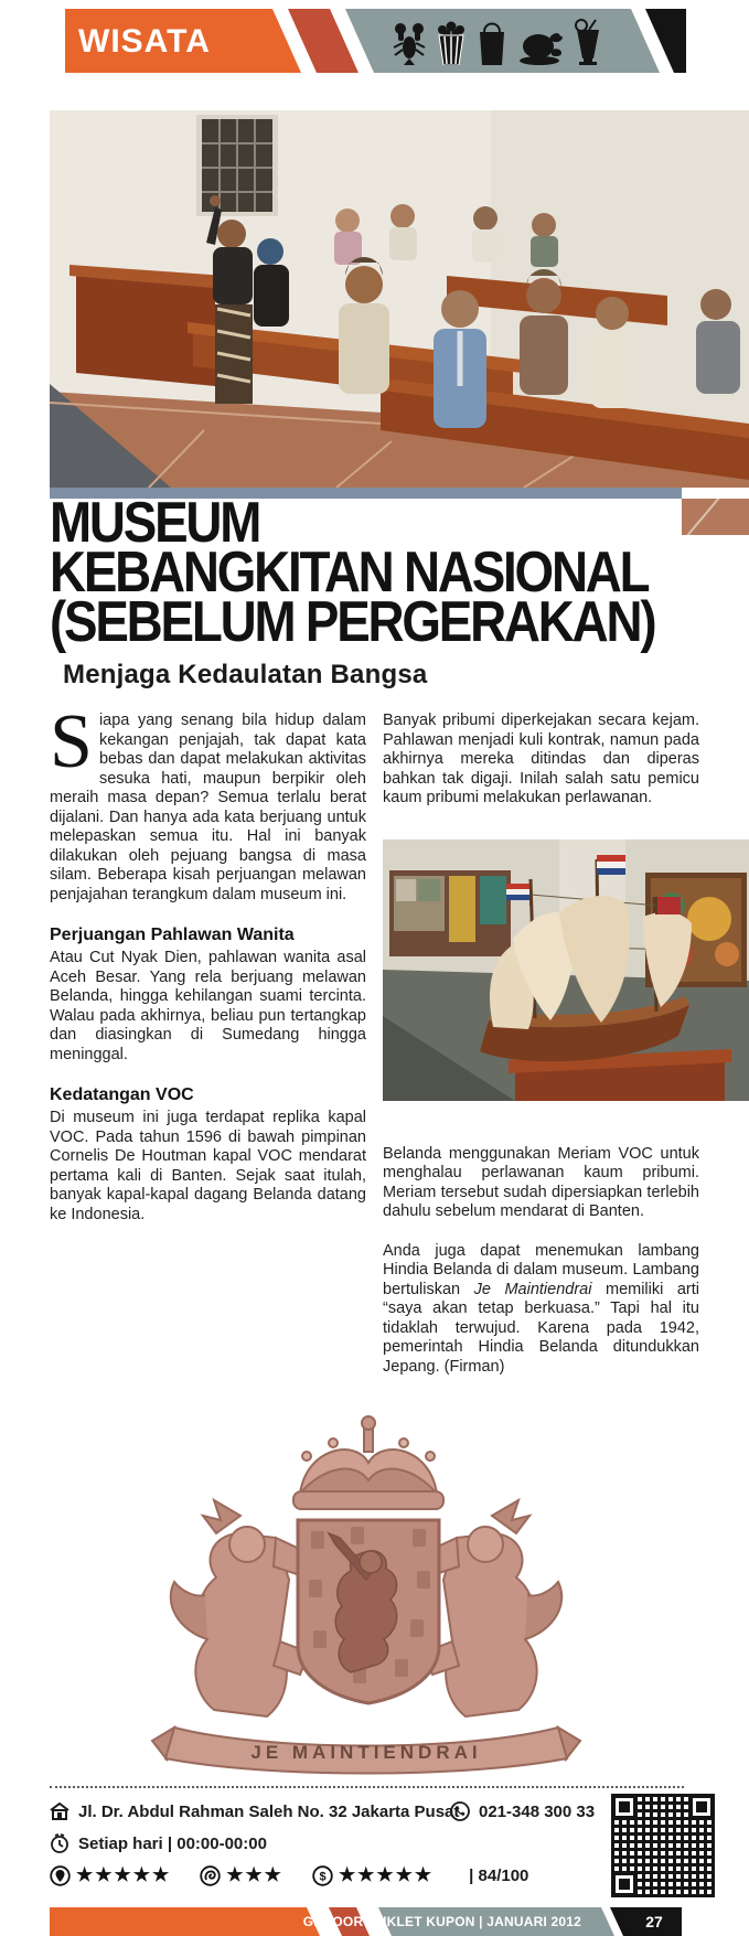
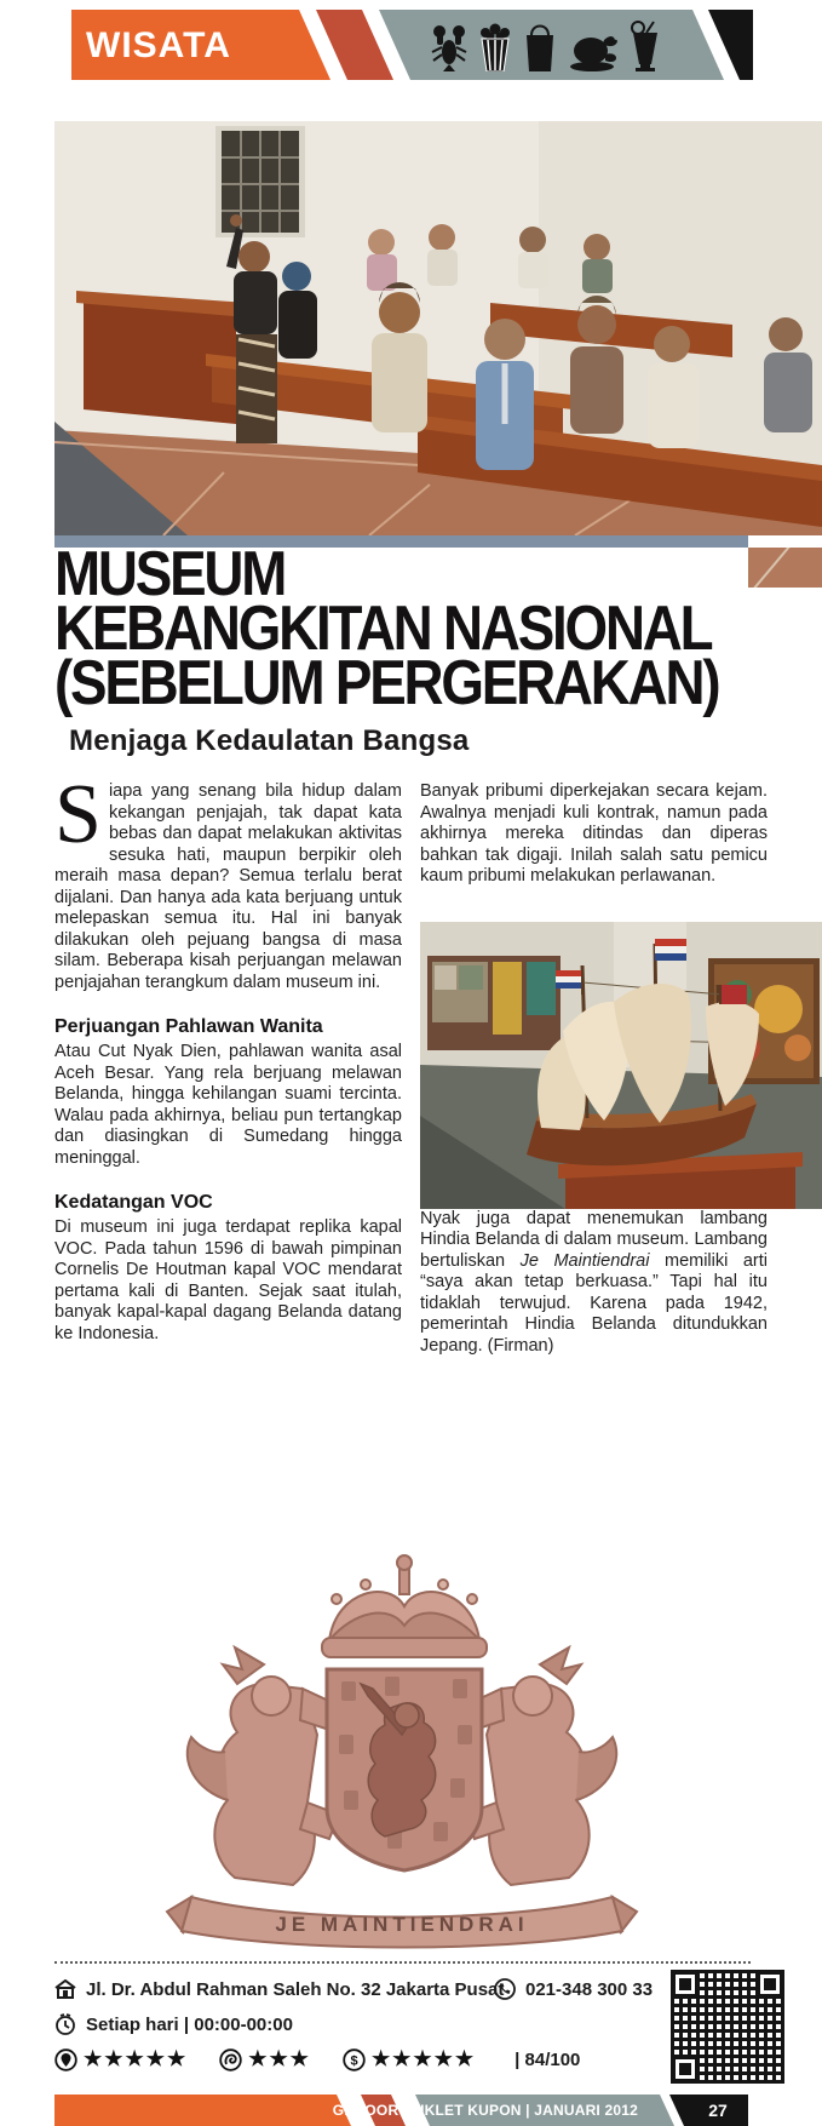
  WISATA
  MUSEUM
  KEBANGKITAN NASIONAL
  (SEBELUM PERGERAKAN)
  Menjaga Kedaulatan Bangsa
  S
  iapa yang senang bila hidup dalam kekangan penjajah, tak dapat kata bebas dan dapat melakukan aktivitas sesuka hati, maupun berpikir oleh meraih masa depan? Semua terlalu berat dijalani. Dan hanya ada kata berjuang untuk melepaskan semua itu. Hal ini banyak dilakukan oleh pejuang bangsa di masa silam. Beberapa kisah perjuangan melawan penjajahan terangkum dalam museum ini.
  Perjuangan Pahlawan Wanita
  Atau Cut Nyak Dien, pahlawan wanita asal Aceh Besar. Yang rela berjuang melawan Belanda, hingga kehilangan suami tercinta. Walau pada akhirnya, beliau pun tertangkap dan diasingkan di Sumedang hingga meninggal.
  Kedatangan VOC
  Di museum ini juga terdapat replika kapal VOC. Pada tahun 1596 di bawah pimpinan Cornelis De Houtman kapal VOC mendarat pertama kali di Banten. Sejak saat itulah, banyak kapal-kapal dagang Belanda datang ke Indonesia.
- Banyak pribumi diperkejakan secara kejam. Pahlawan menjadi kuli kontrak, namun pada akhirnya mereka ditindas dan diperas bahkan tak digaji. Inilah salah satu pemicu kaum pribumi melakukan perlawanan.
+ Banyak pribumi diperkejakan secara kejam. Awalnya menjadi kuli kontrak, namun pada akhirnya mereka ditindas dan diperas bahkan tak digaji. Inilah salah satu pemicu kaum pribumi melakukan perlawanan.
- Belanda menggunakan Meriam VOC untuk menghalau perlawanan kaum pribumi. Meriam tersebut sudah dipersiapkan terlebih dahulu sebelum mendarat di Banten.
- Anda juga dapat menemukan lambang Hindia Belanda di dalam museum. Lambang bertuliskan Je Maintiendrai memiliki arti “saya akan tetap berkuasa.” Tapi hal itu tidaklah terwujud. Karena pada 1942, pemerintah Hindia Belanda ditundukkan Jepang. (Firman)
+ Nyak juga dapat menemukan lambang Hindia Belanda di dalam museum. Lambang bertuliskan Je Maintiendrai memiliki arti “saya akan tetap berkuasa.” Tapi hal itu tidaklah terwujud. Karena pada 1942, pemerintah Hindia Belanda ditundukkan Jepang. (Firman)
  JE MAINTIENDRAI
  Jl. Dr. Abdul Rahman Saleh No. 32 Jakarta Pusat
  021-348 300 33
  Setiap hari | 00:00-00:00
  ★★★★★
  ★★★
  $
  ★★★★★
  | 84/100
  GEDOOR BUKLET KUPON | JANUARI 2012
  27
